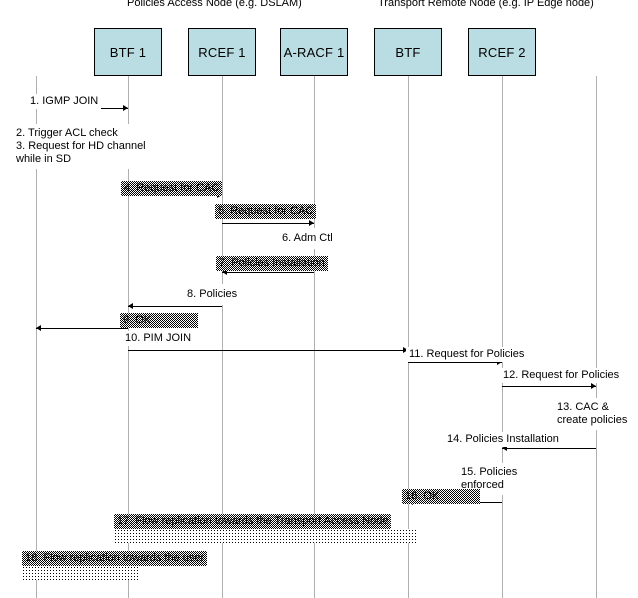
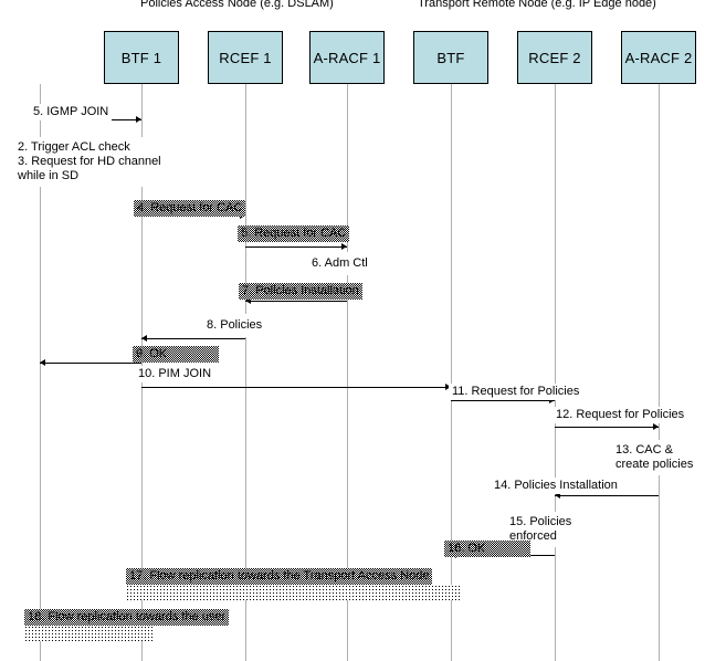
  Policies Access Node (e.g. DSLAM)
  Transport Remote Node (e.g. IP Edge node)
  BTF 1
  RCEF 1
  A-RACF 1
  BTF
  RCEF 2
+ A-RACF 2
- 1. IGMP JOIN
+ 5. IGMP JOIN
  2. Trigger ACL check
  3. Request for HD channel
  while in SD
  4. Request for CAC
  5. Request for CAC
  6. Adm Ctl
  7. Policies Installation
  8. Policies
  9. OK
  10. PIM JOIN
  11. Request for Policies
  12. Request for Policies
  13. CAC &
  create policies
  14. Policies Installation
  15. Policies
  enforced
  16. OK
  17. Flow replication towards the Transport Access Node
  18. Flow replication towards the user
